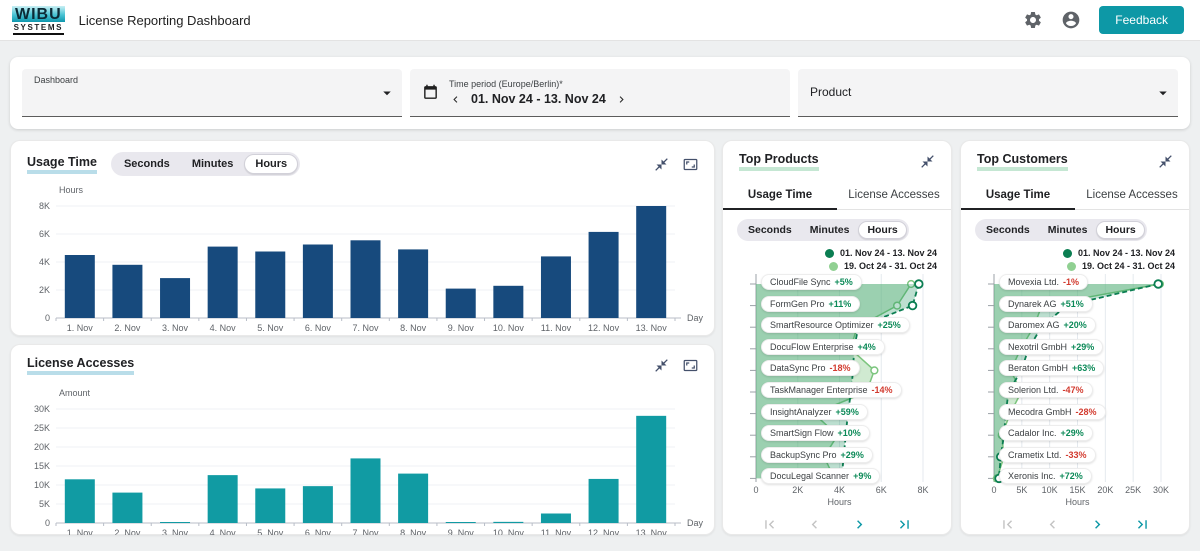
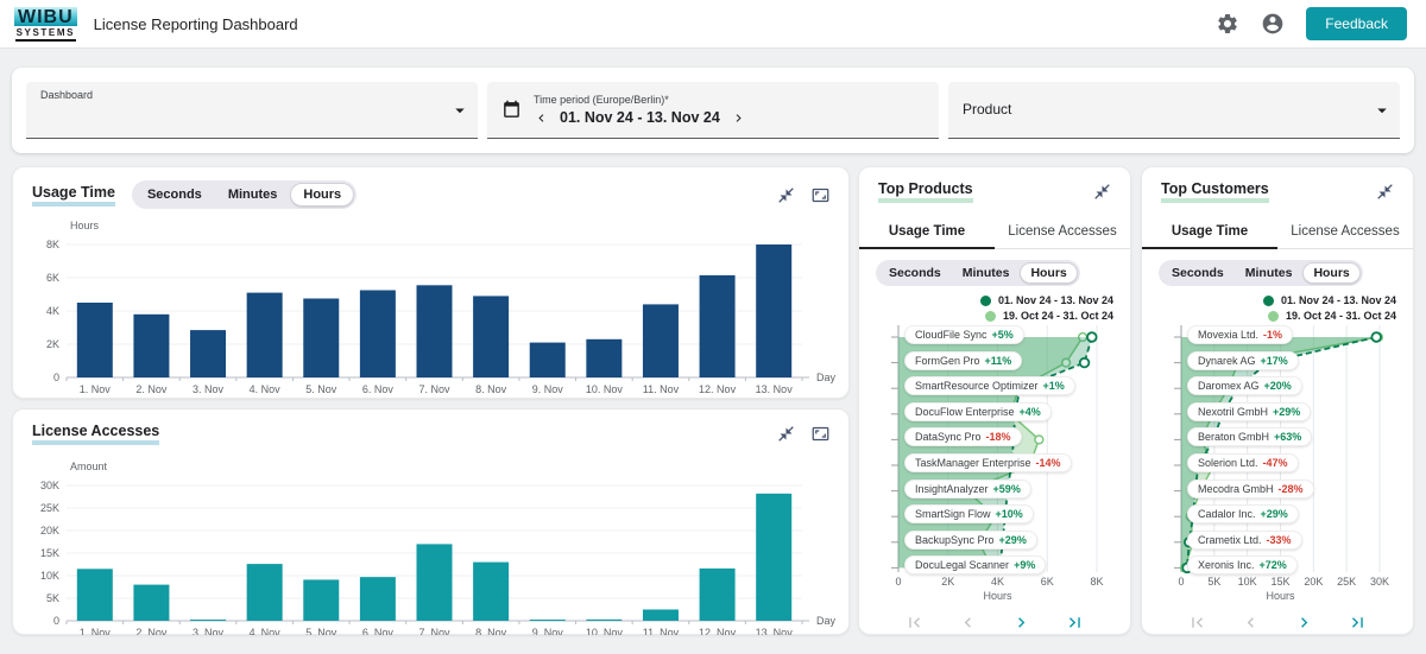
  WIBU
  SYSTEMS
  License Reporting Dashboard
  Feedback
  Dashboard
  Time period (Europe/Berlin)*
  01. Nov 24 - 13. Nov 24
  Product
  Usage Time
  Seconds
  Minutes
  Hours
  0
  2K
  4K
  6K
  8K
  1. Nov
  2. Nov
  3. Nov
  4. Nov
  5. Nov
  6. Nov
  7. Nov
  8. Nov
  9. Nov
  10. Nov
  11. Nov
  12. Nov
  13. Nov
  Hours
  Day
  License Accesses
  0
  5K
  10K
  15K
  20K
  25K
  30K
  1. Nov
  2. Nov
  3. Nov
  4. Nov
  5. Nov
  6. Nov
  7. Nov
  8. Nov
  9. Nov
  10. Nov
  11. Nov
  12. Nov
  13. Nov
  Amount
  Day
  Top Products
  Usage Time
  License Accesses
  Seconds
  Minutes
  Hours
  01. Nov 24 - 13. Nov 24
  19. Oct 24 - 31. Oct 24
  0
  2K
  4K
  6K
  8K
  Hours
  CloudFile Sync
  +5%
  FormGen Pro
  +11%
  SmartResource Optimizer
- +25%
+ +1%
  DocuFlow Enterprise
  +4%
  DataSync Pro
  -18%
  TaskManager Enterprise
  -14%
  InsightAnalyzer
  +59%
  SmartSign Flow
  +10%
  BackupSync Pro
  +29%
  DocuLegal Scanner
  +9%
  Top Customers
  Usage Time
  License Accesses
  Seconds
  Minutes
  Hours
  01. Nov 24 - 13. Nov 24
  19. Oct 24 - 31. Oct 24
  0
  5K
  10K
  15K
  20K
  25K
  30K
  Hours
  Movexia Ltd.
  -1%
  Dynarek AG
- +51%
+ +17%
  Daromex AG
  +20%
  Nexotril GmbH
  +29%
  Beraton GmbH
  +63%
  Solerion Ltd.
  -47%
  Mecodra GmbH
  -28%
  Cadalor Inc.
  +29%
  Crametix Ltd.
  -33%
  Xeronis Inc.
  +72%
